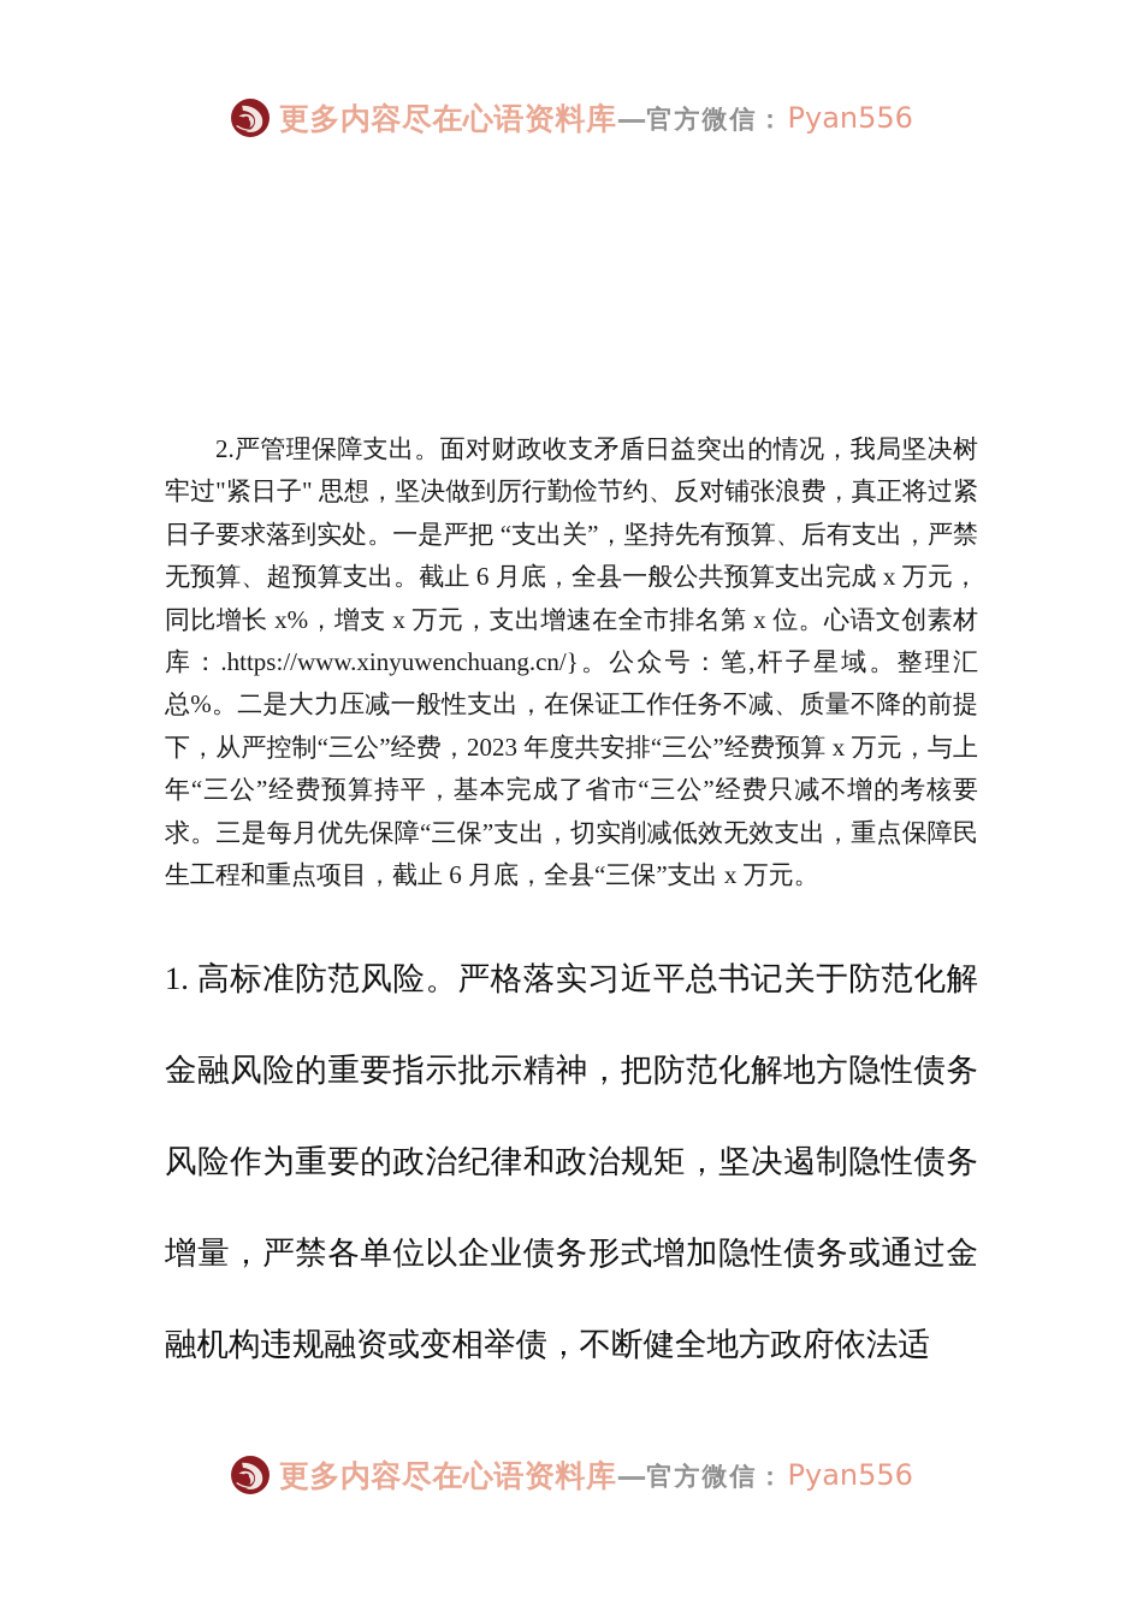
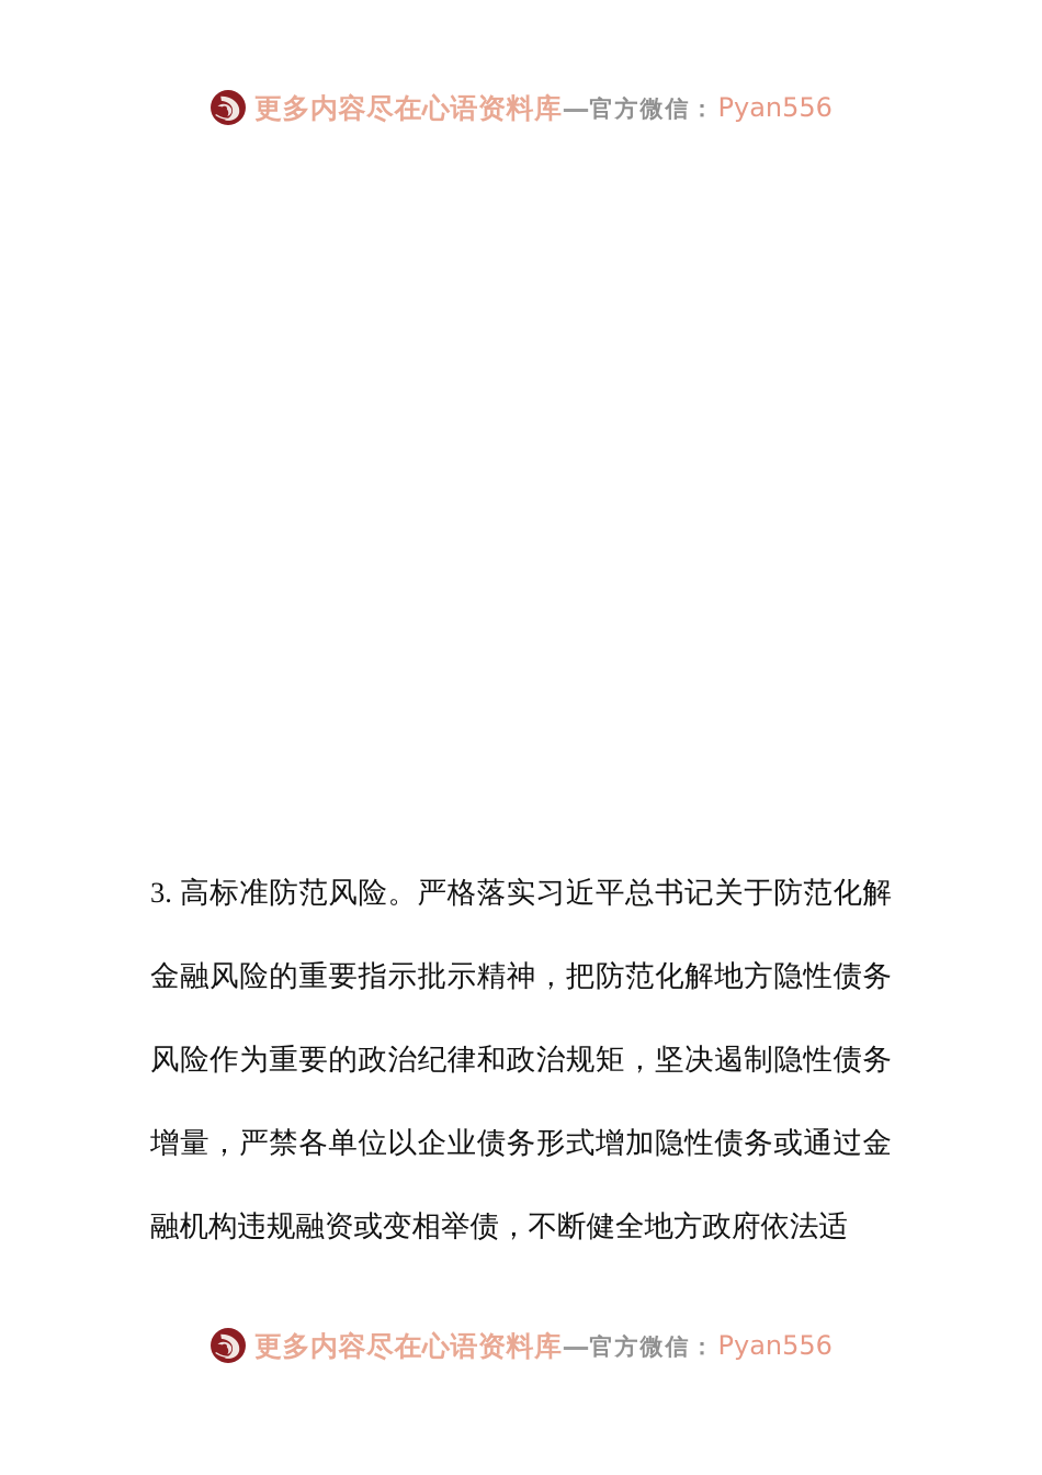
  更多内容尽在心语资料库
  —
  官方微信：
  Pyan556
- 2.严管理保障支出。面对财政收支矛盾日益突出的情况，我局坚决树牢过"紧日子" 思想，坚决做到厉行勤俭节约、反对铺张浪费，真正将过紧日子要求落到实处。一是严把 “支出关”，坚持先有预算、后有支出，严禁无预算、超预算支出。截止 6 月底，全县一般公共预算支出完成 x 万元，同比增长 x%，增支 x 万元，支出增速在全市排名第 x 位。心语文创素材库：.https://www.xinyuwenchuang.cn/}。公众号：笔,杆子星域。整理汇总%。二是大力压减一般性支出，在保证工作任务不减、质量不降的前提下，从严控制“三公”经费，2023 年度共安排“三公”经费预算 x 万元，与上年“三公”经费预算持平，基本完成了省市“三公”经费只减不增的考核要求。三是每月优先保障“三保”支出，切实削减低效无效支出，重点保障民生工程和重点项目，截止 6 月底，全县“三保”支出 x 万元。
- 1. 高标准防范风险。严格落实习近平总书记关于防范化解金融风险的重要指示批示精神，把防范化解地方隐性债务风险作为重要的政治纪律和政治规矩，坚决遏制隐性债务增量，严禁各单位以企业债务形式增加隐性债务或通过金融机构违规融资或变相举债，不断健全地方政府依法适
+ 3. 高标准防范风险。严格落实习近平总书记关于防范化解金融风险的重要指示批示精神，把防范化解地方隐性债务风险作为重要的政治纪律和政治规矩，坚决遏制隐性债务增量，严禁各单位以企业债务形式增加隐性债务或通过金融机构违规融资或变相举债，不断健全地方政府依法适
  更多内容尽在心语资料库
  —
  官方微信：
  Pyan556
